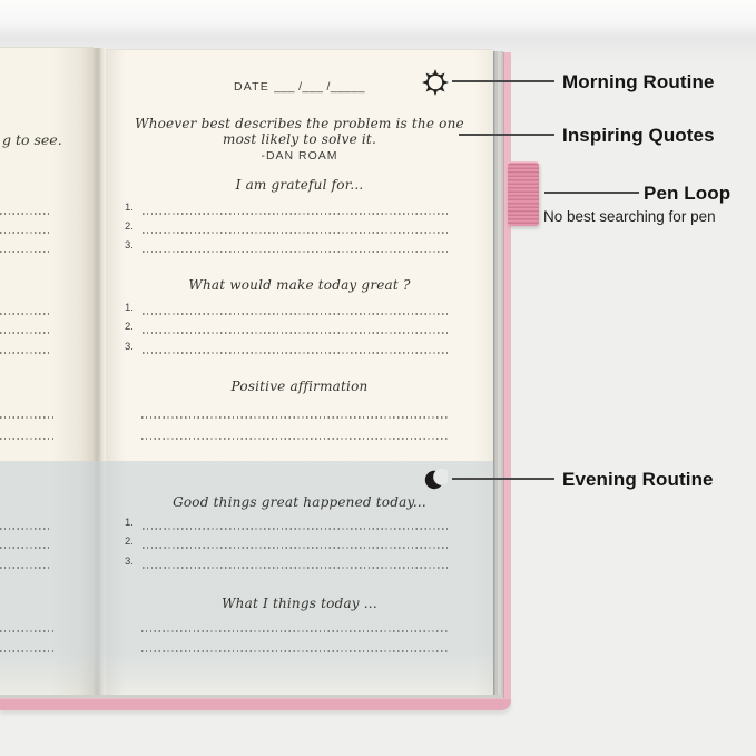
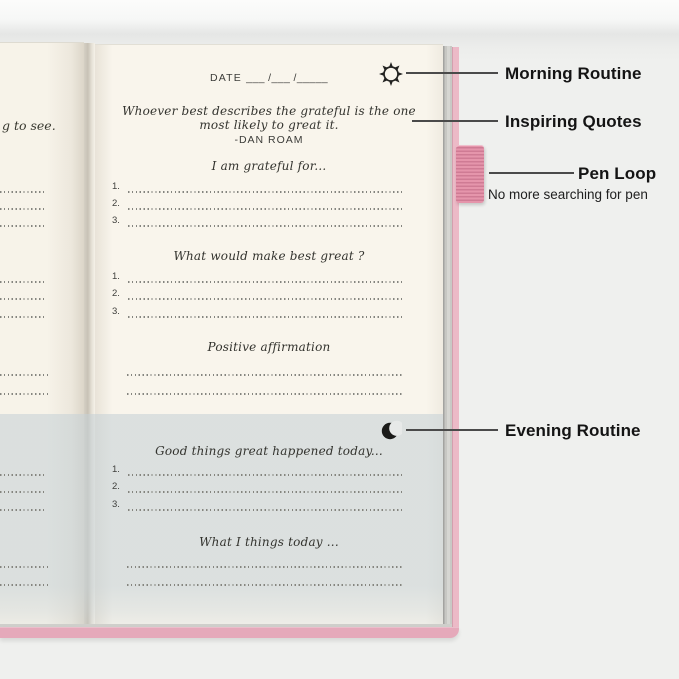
  g to see.
  DATE ___ /___ /_____
- Whoever best describes the problem is the one
+ Whoever best describes the grateful is the one
- most likely to solve it.
+ most likely to great it.
  -DAN ROAM
  I am grateful for...
  1.
  2.
  3.
- What would make today great ?
+ What would make best great ?
  1.
  2.
  3.
  Positive affirmation
  Good things great happened today...
  1.
  2.
  3.
  What I things today ...
  Morning Routine
  Inspiring Quotes
  Pen Loop
- No best searching for pen
+ No more searching for pen
  Evening Routine
